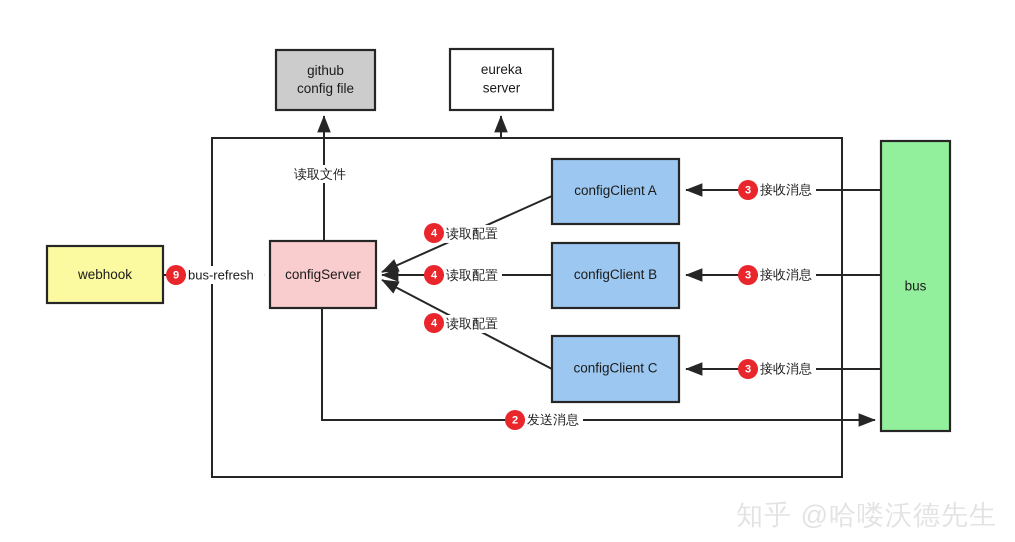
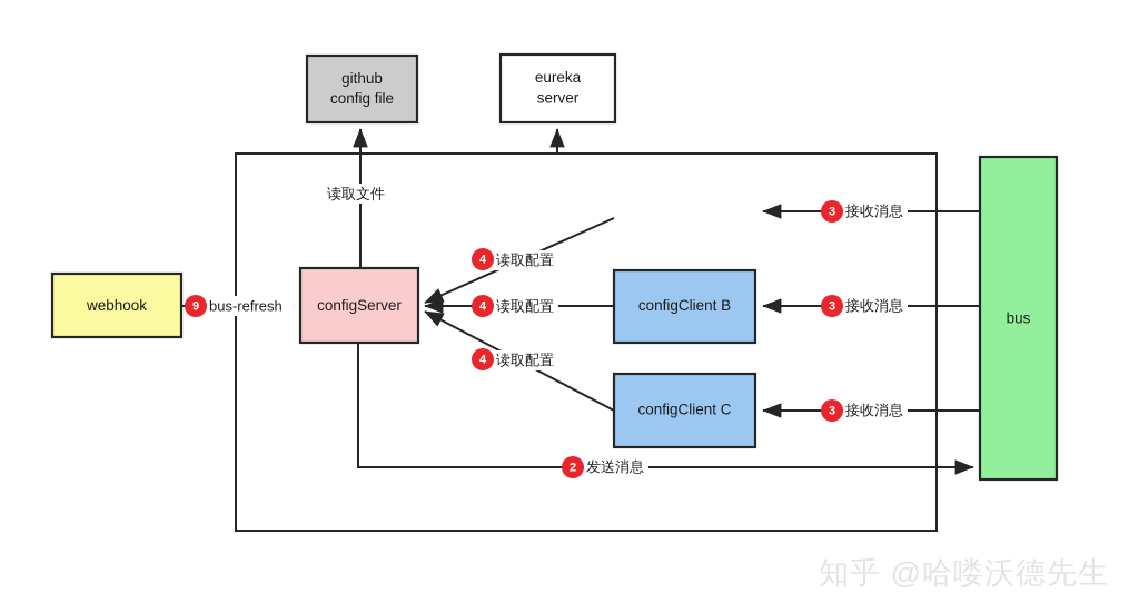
  webhook
  github
  config file
  eureka
  server
  configServer
- configClient A
  configClient B
  configClient C
  bus
  bus-refresh
  9
  读取文件
  读取配置
  4
  读取配置
  4
  读取配置
  4
  接收消息
  3
  接收消息
  3
  接收消息
  3
  发送消息
  2
  知乎 @哈喽沃德先生
